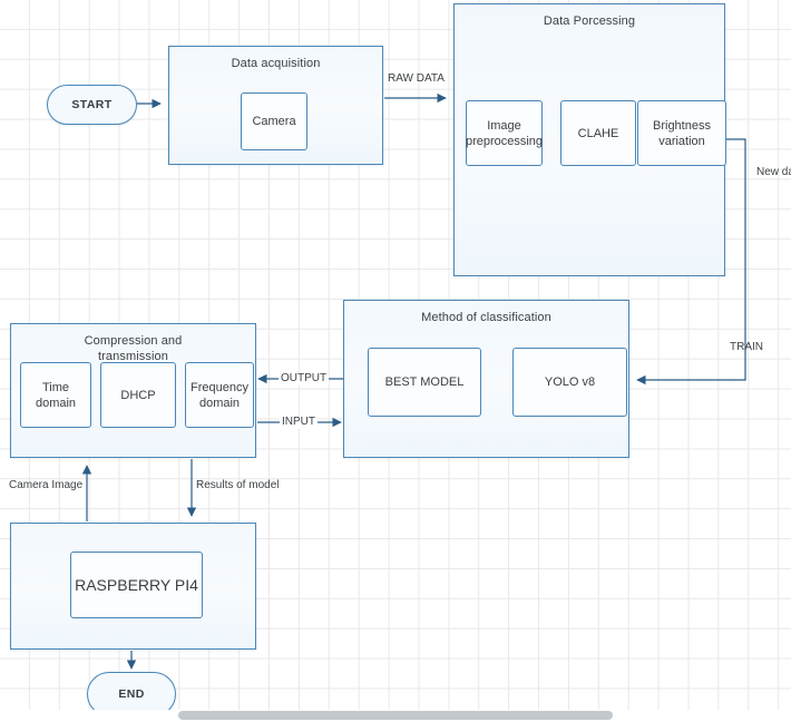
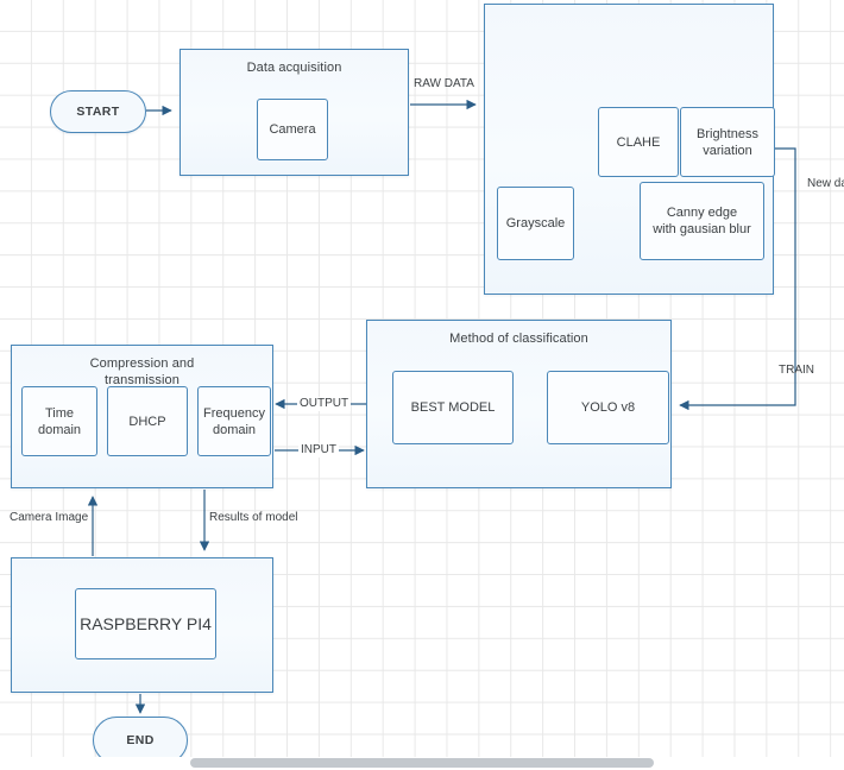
  START
  Data acquisition
  Camera
- Data Porcessing
- Image
- preprocessing
  CLAHE
  Brightness
  variation
+ Grayscale
+ Canny edge
+ with gausian blur
  Method of classification
  BEST MODEL
  YOLO v8
  Compression and
  transmission
  Time
  domain
  DHCP
  Frequency
  domain
  RASPBERRY PI4
  END
  RAW DATA
  TRAIN
  OUTPUT
  INPUT
  Camera Image
  Results of model
